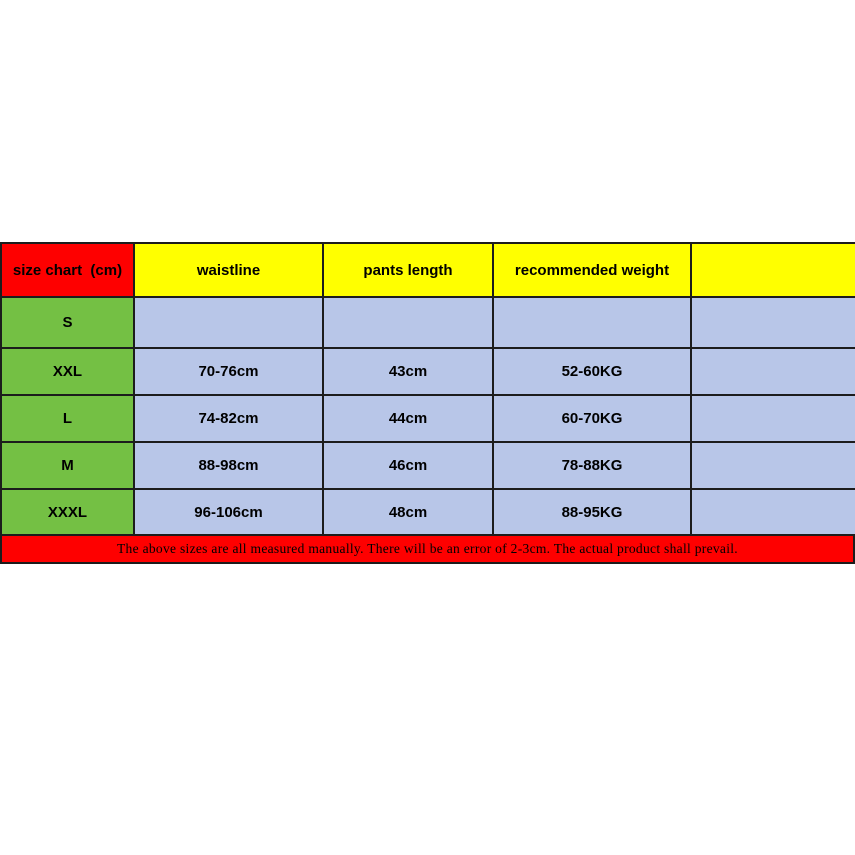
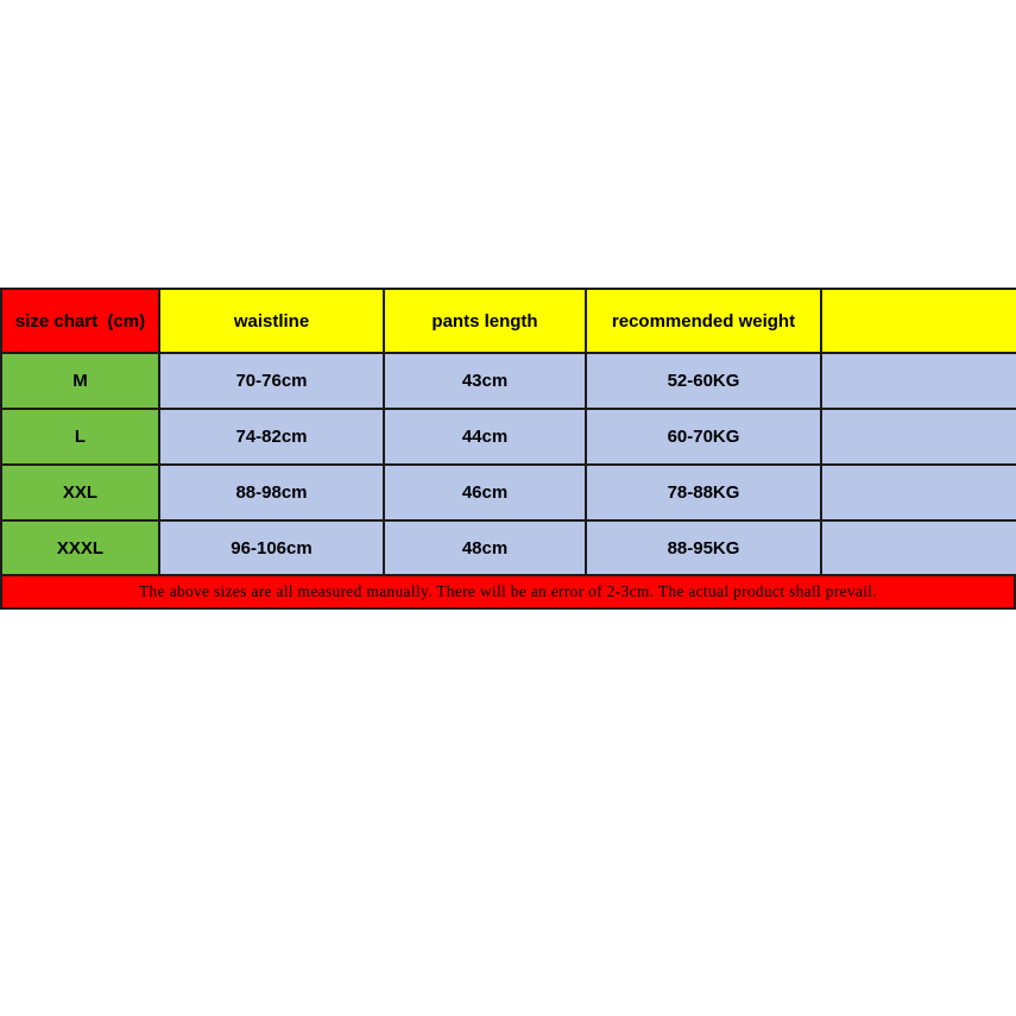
  size chart (cm)	waistline	pants length	recommended weight
- S
- XXL	70-76cm	43cm	52-60KG
+ M	70-76cm	43cm	52-60KG
  L	74-82cm	44cm	60-70KG
- M	88-98cm	46cm	78-88KG
+ XXL	88-98cm	46cm	78-88KG
  XXXL	96-106cm	48cm	88-95KG
  The above sizes are all measured manually. There will be an error of 2-3cm. The actual product shall prevail.
